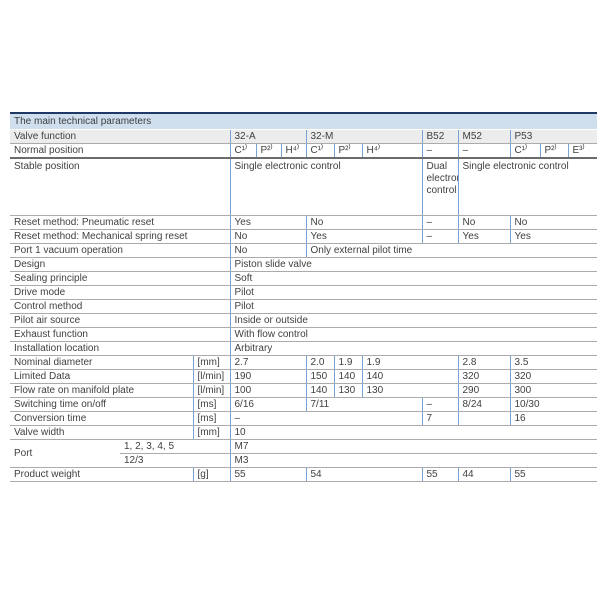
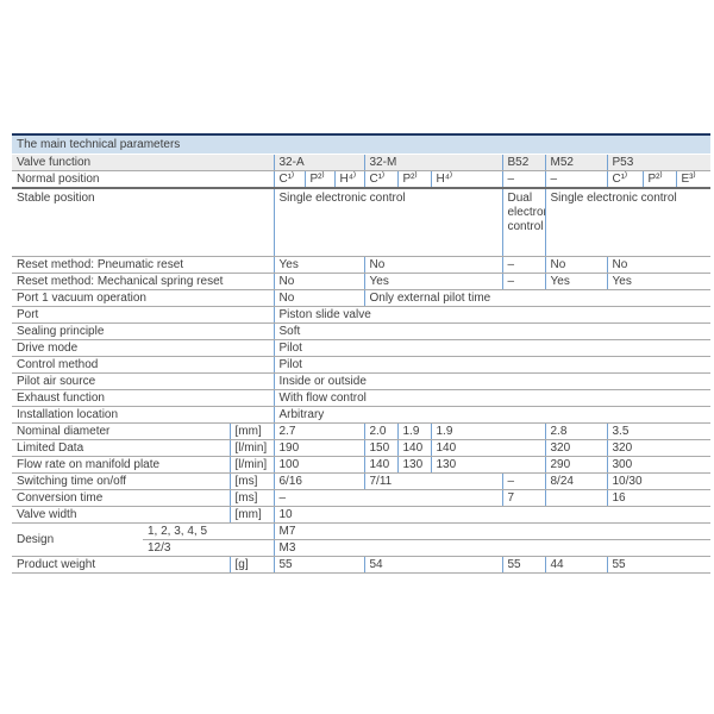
  The main technical parameters
  Valve function	32-A	32-M	B52	M52	P53
  Normal position	C¹⁾	P²⁾	H⁴⁾	C¹⁾	P²⁾	H⁴⁾	–	–	C¹⁾	P²⁾	E³⁾
  Stable position	Single electronic control	Dual electro control	Single electronic control
  Reset method: Pneumatic reset	Yes	No	–	No	No
  Reset method: Mechanical spring reset	No	Yes	–	Yes	Yes
  Port 1 vacuum operation	No	Only external pilot time
- Design	Piston slide valve
+ Port	Piston slide valve
  Sealing principle	Soft
  Drive mode	Pilot
  Control method	Pilot
  Pilot air source	Inside or outside
  Exhaust function	With flow control
  Installation location	Arbitrary
  Nominal diameter	[mm]	2.7	2.0	1.9	1.9	2.8	3.5
  Limited Data	[l/min]	190	150	140	140	320	320
  Flow rate on manifold plate	[l/min]	100	140	130	130	290	300
  Switching time on/off	[ms]	6/16	7/11	–	8/24	10/30
  Conversion time	[ms]	–	7		16
  Valve width	[mm]	10
- Port	1, 2, 3, 4, 5	M7
+ Design	1, 2, 3, 4, 5	M7
  12/3	M3
  Product weight	[g]	55	54	55	44	55
